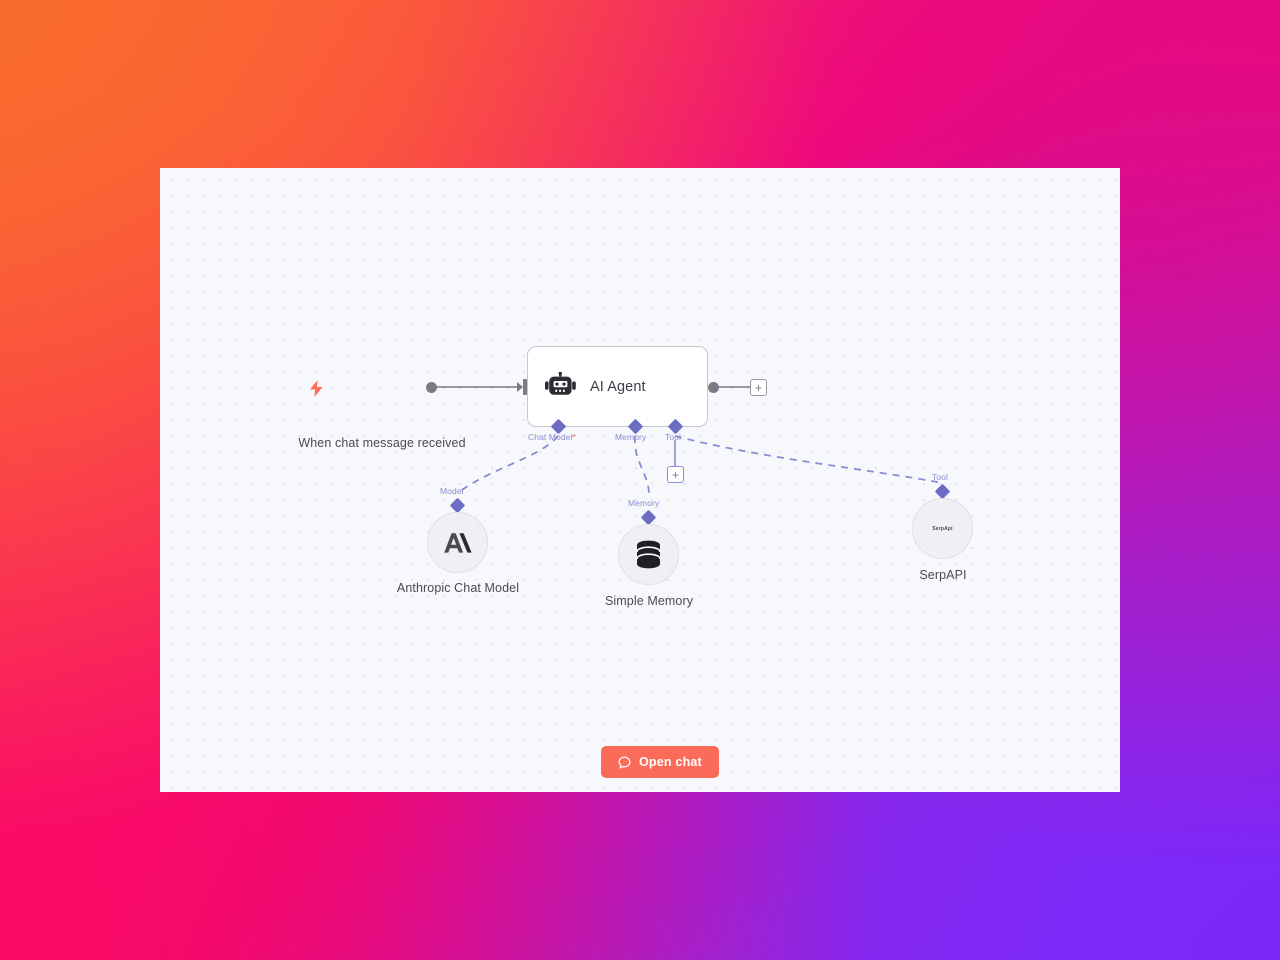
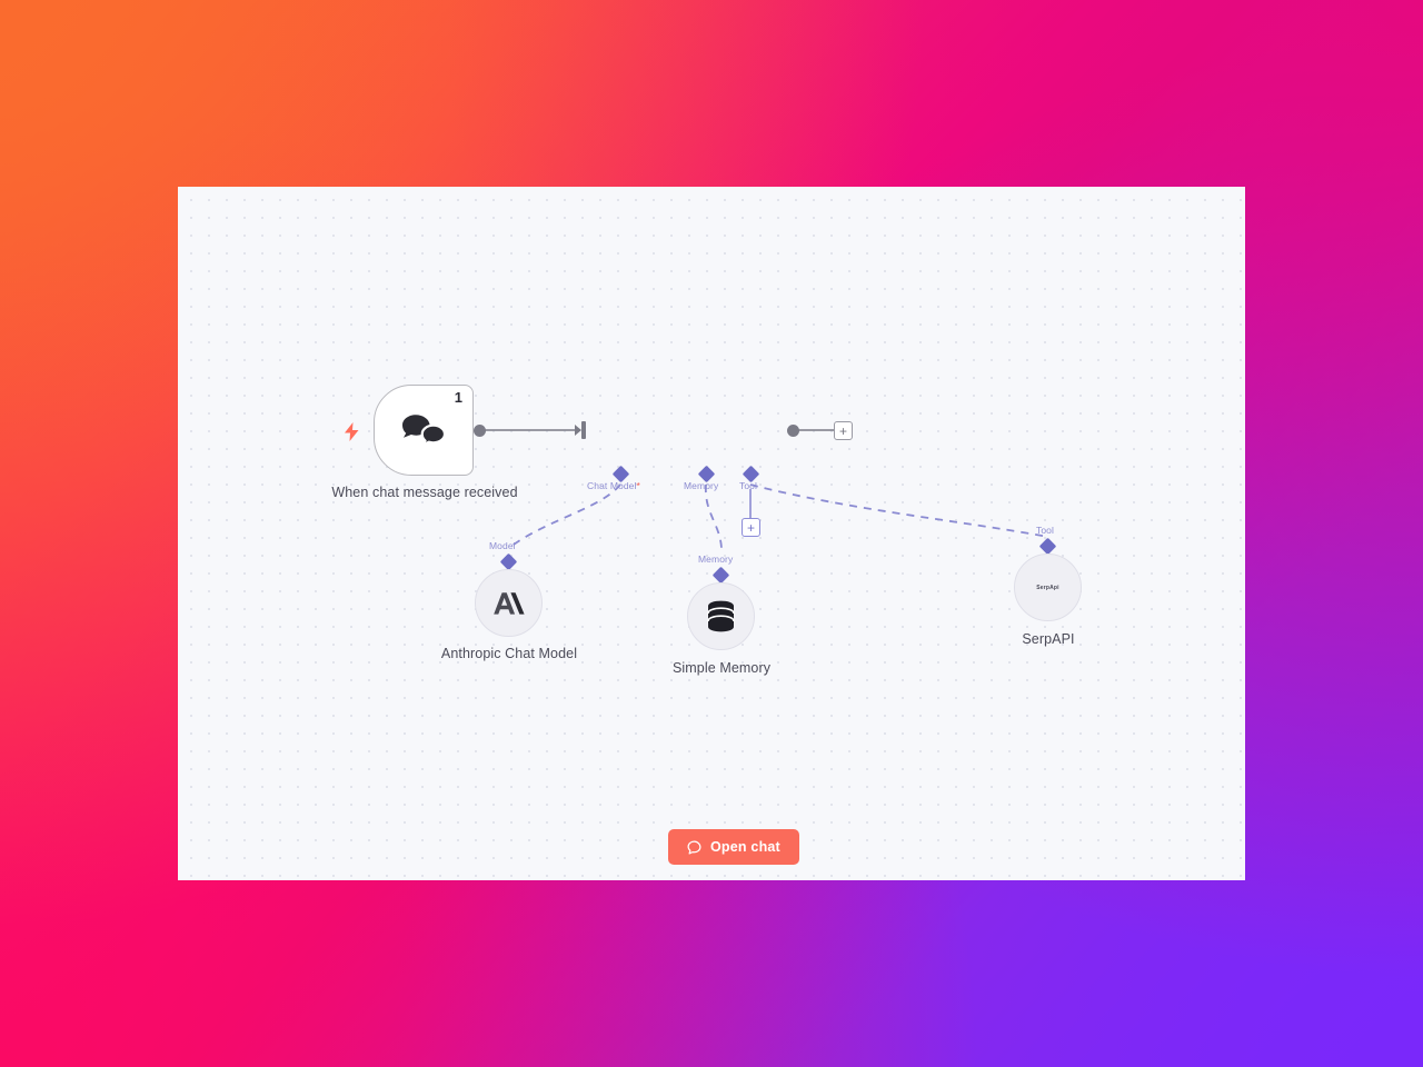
+ 1
  When chat message received
- AI Agent
  +
  Chat Model*
  Memory
  Tool
  +
  Model
  Anthropic Chat Model
  Memory
  Simple Memory
  Tool
  SerpAPI
  Open chat
